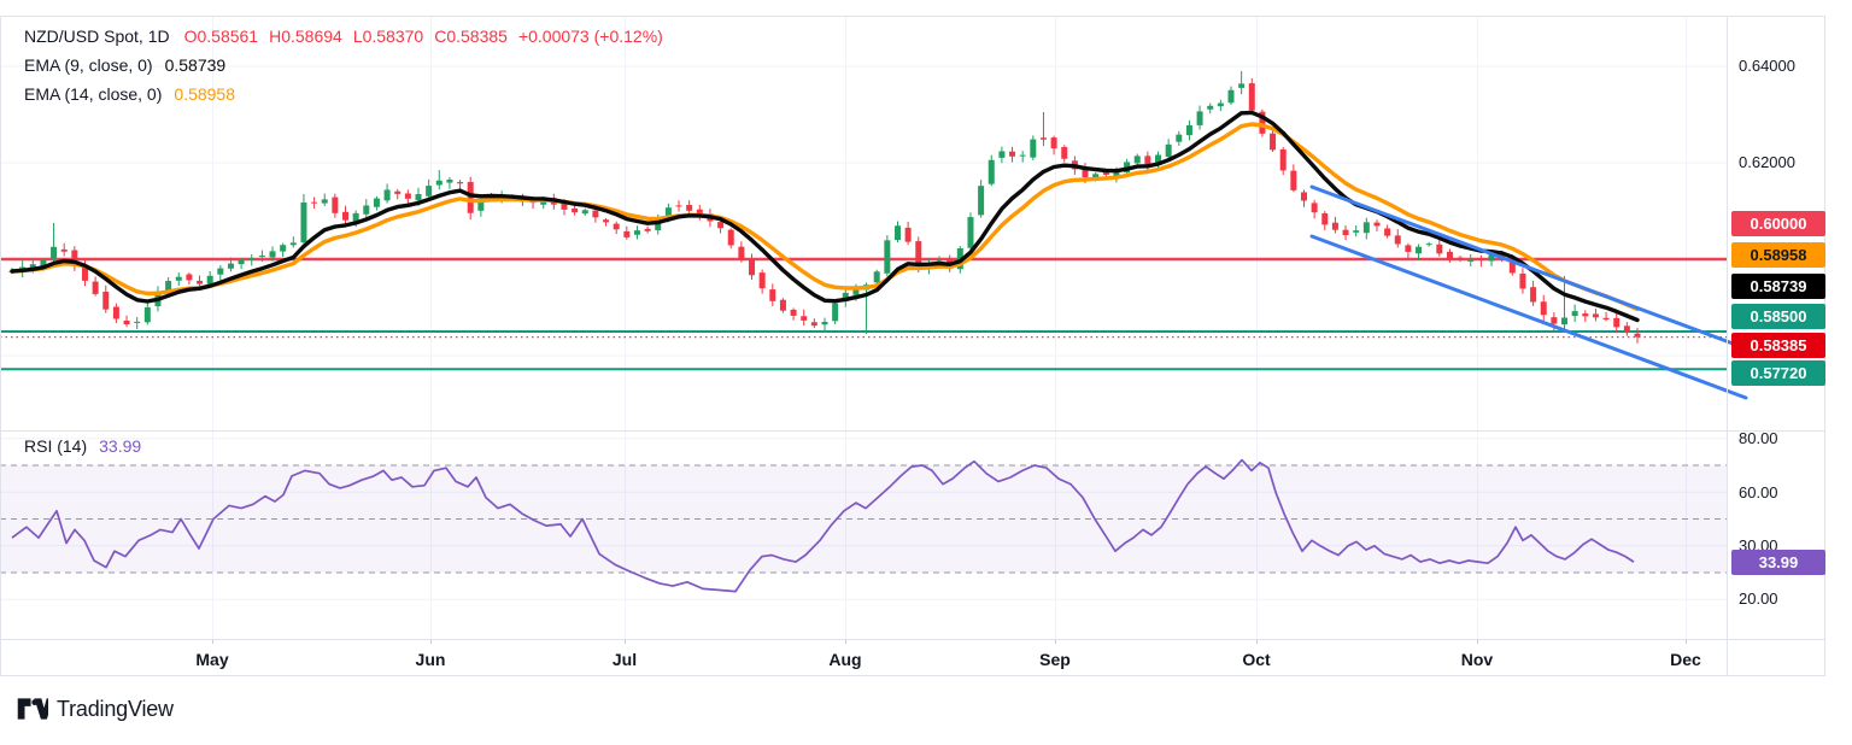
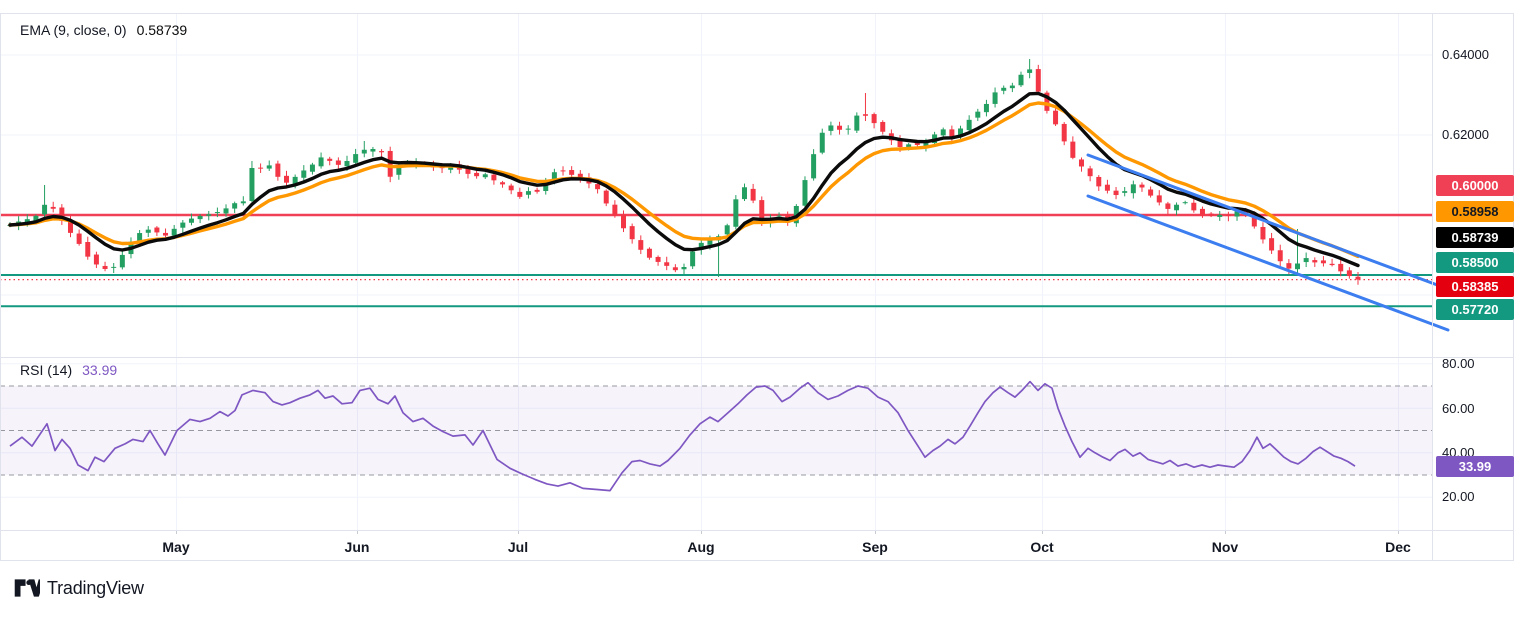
- NZD/USD Spot, 1D O0.58561 H0.58694 L0.58370 C0.58385 +0.00073 (+0.12%)
  EMA (9, close, 0) 0.58739
- EMA (14, close, 0) 0.58958
  RSI (14) 33.99
  0.64000
  0.62000
  0.60000
  0.58958
  0.58739
  0.58500
  0.58385
  0.57720
  80.00
  60.00
- 30.00
+ 40.00
  20.00
  33.99
  May
  Jun
  Jul
  Aug
  Sep
  Oct
  Nov
  Dec
  TradingView
